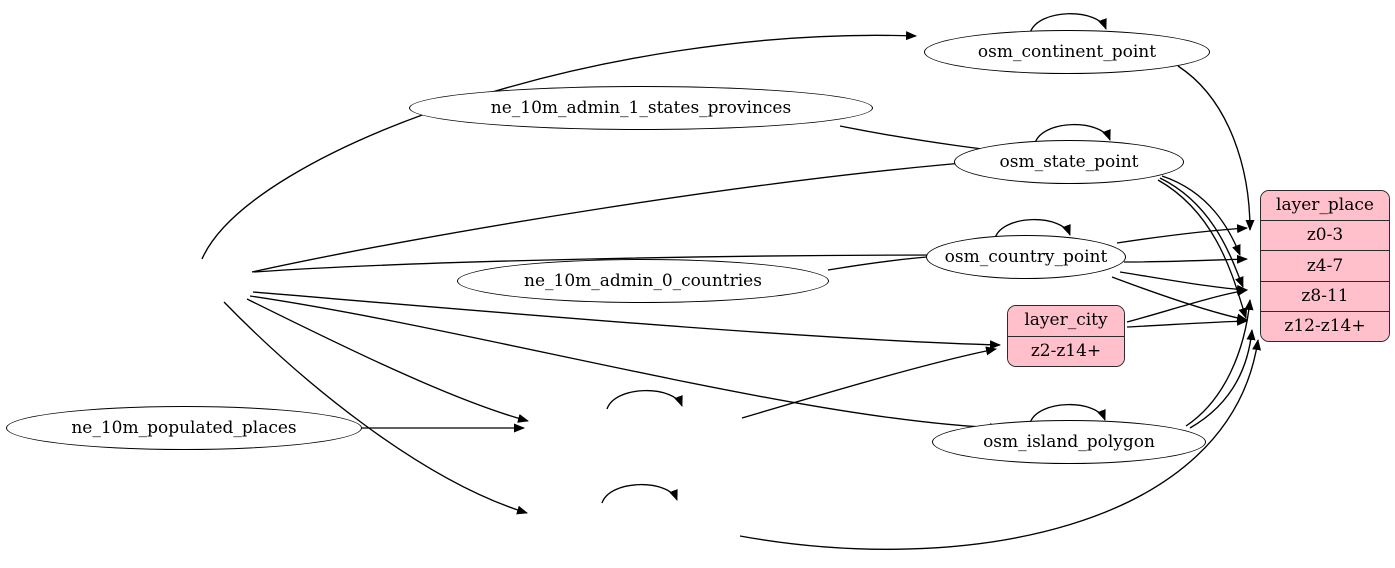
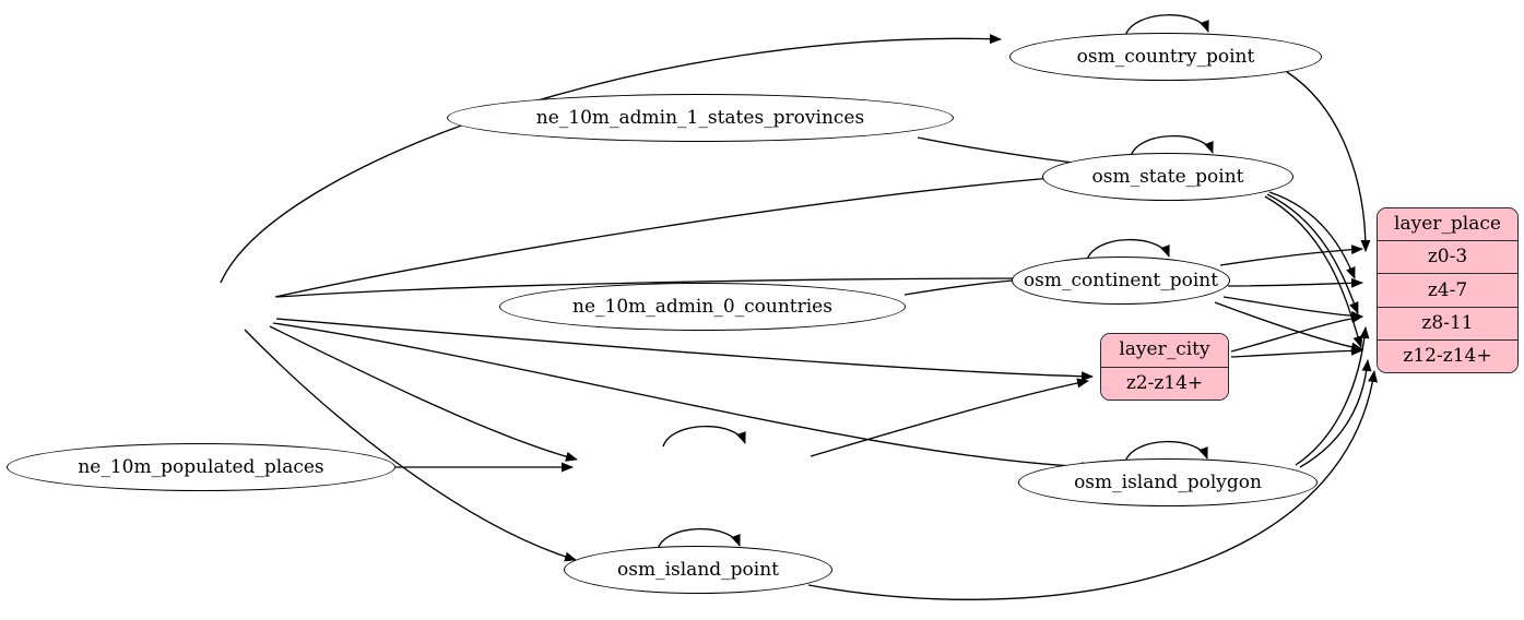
  ne_10m_admin_1_states_provinces
  ne_10m_admin_0_countries
  ne_10m_populated_places
- osm_continent_point
+ osm_country_point
  osm_state_point
- osm_country_point
+ osm_continent_point
  osm_island_polygon
+ osm_island_point
  layer_place
  z0-3
  z4-7
  z8-11
  z12-z14+
  layer_city
  z2-z14+
